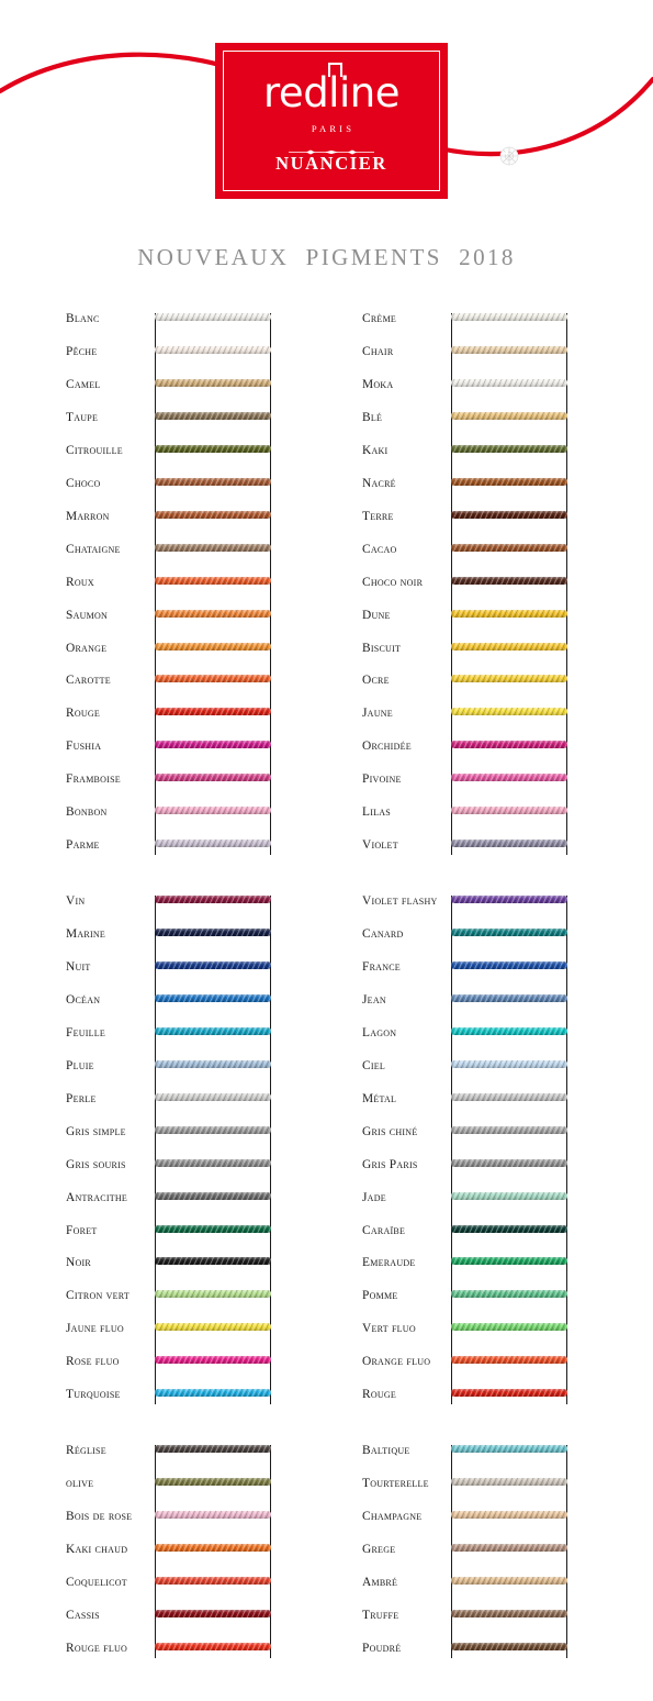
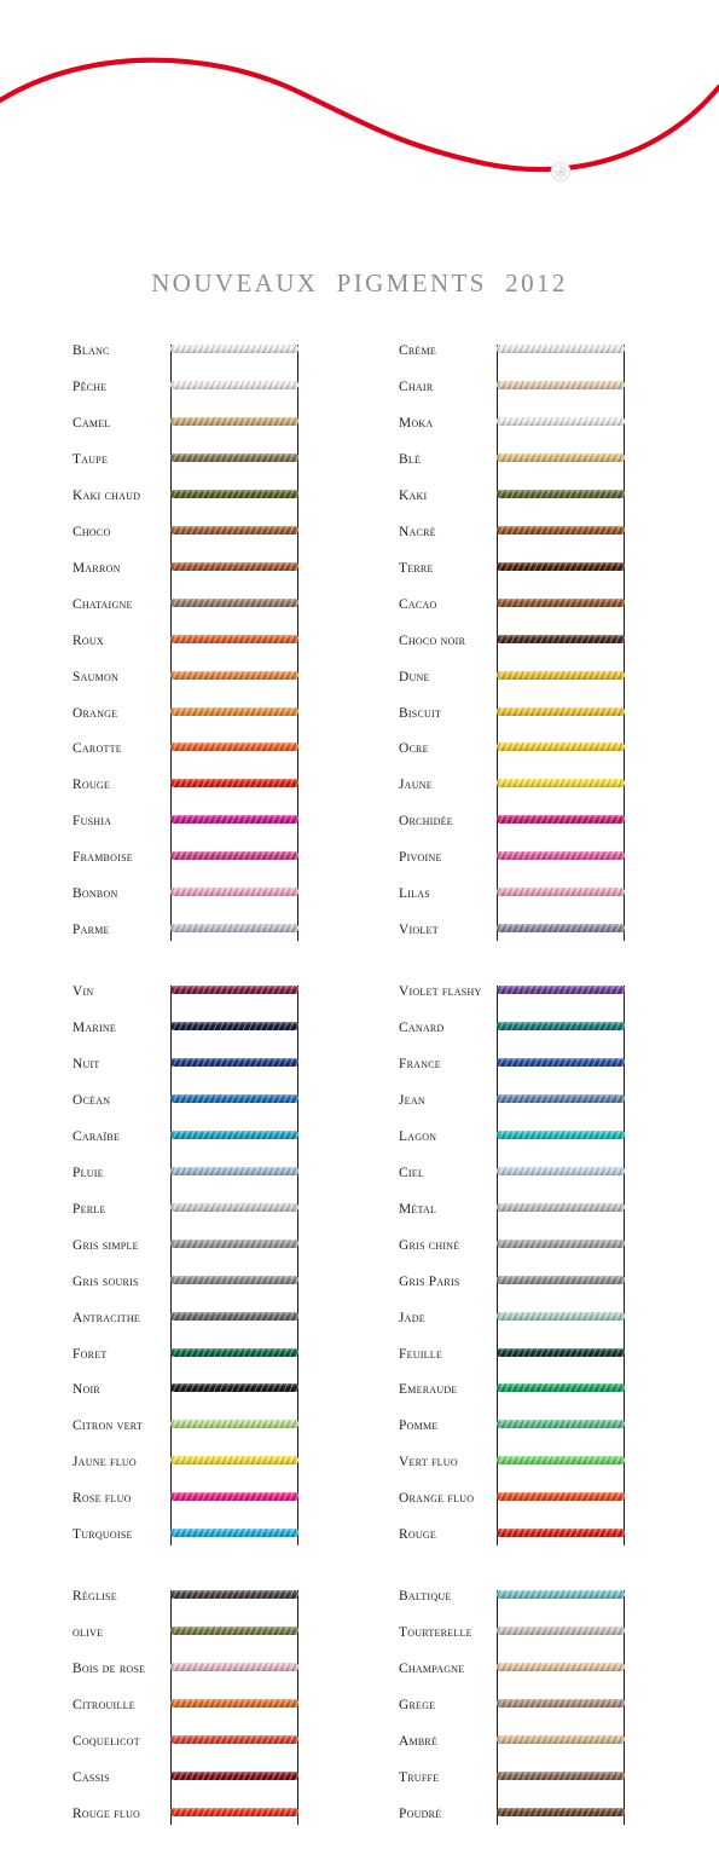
- redline
- PARIS
- NUANCIER
- NOUVEAUX PIGMENTS 2018
+ NOUVEAUX PIGMENTS 2012
  Blanc
  Pêche
  Camel
  Taupe
- Citrouille
+ Kaki chaud
  Choco
  Marron
  Chataigne
  Roux
  Saumon
  Orange
  Carotte
  Rouge
  Fushia
  Framboise
  Bonbon
  Parme
  Crème
  Chair
  Moka
  Blé
  Kaki
  Nacré
  Terre
  Cacao
  Choco noir
  Dune
  Biscuit
  Ocre
  Jaune
  Orchidée
  Pivoine
  Lilas
  Violet
  Vin
  Marine
  Nuit
  Océan
- Feuille
+ Caraïbe
  Pluie
  Perle
  Gris simple
  Gris souris
  Antracithe
  Foret
  Noir
  Citron vert
  Jaune fluo
  Rose fluo
  Turquoise
  Violet flashy
  Canard
  France
  Jean
  Lagon
  Ciel
  Métal
  Gris chiné
  Gris Paris
  Jade
- Caraïbe
+ Feuille
  Emeraude
  Pomme
  Vert fluo
  Orange fluo
  Rouge
  Réglise
  olive
  Bois de rose
- Kaki chaud
+ Citrouille
  Coquelicot
  Cassis
  Rouge fluo
  Baltique
  Tourterelle
  Champagne
  Grege
  Ambré
  Truffe
  Poudré
